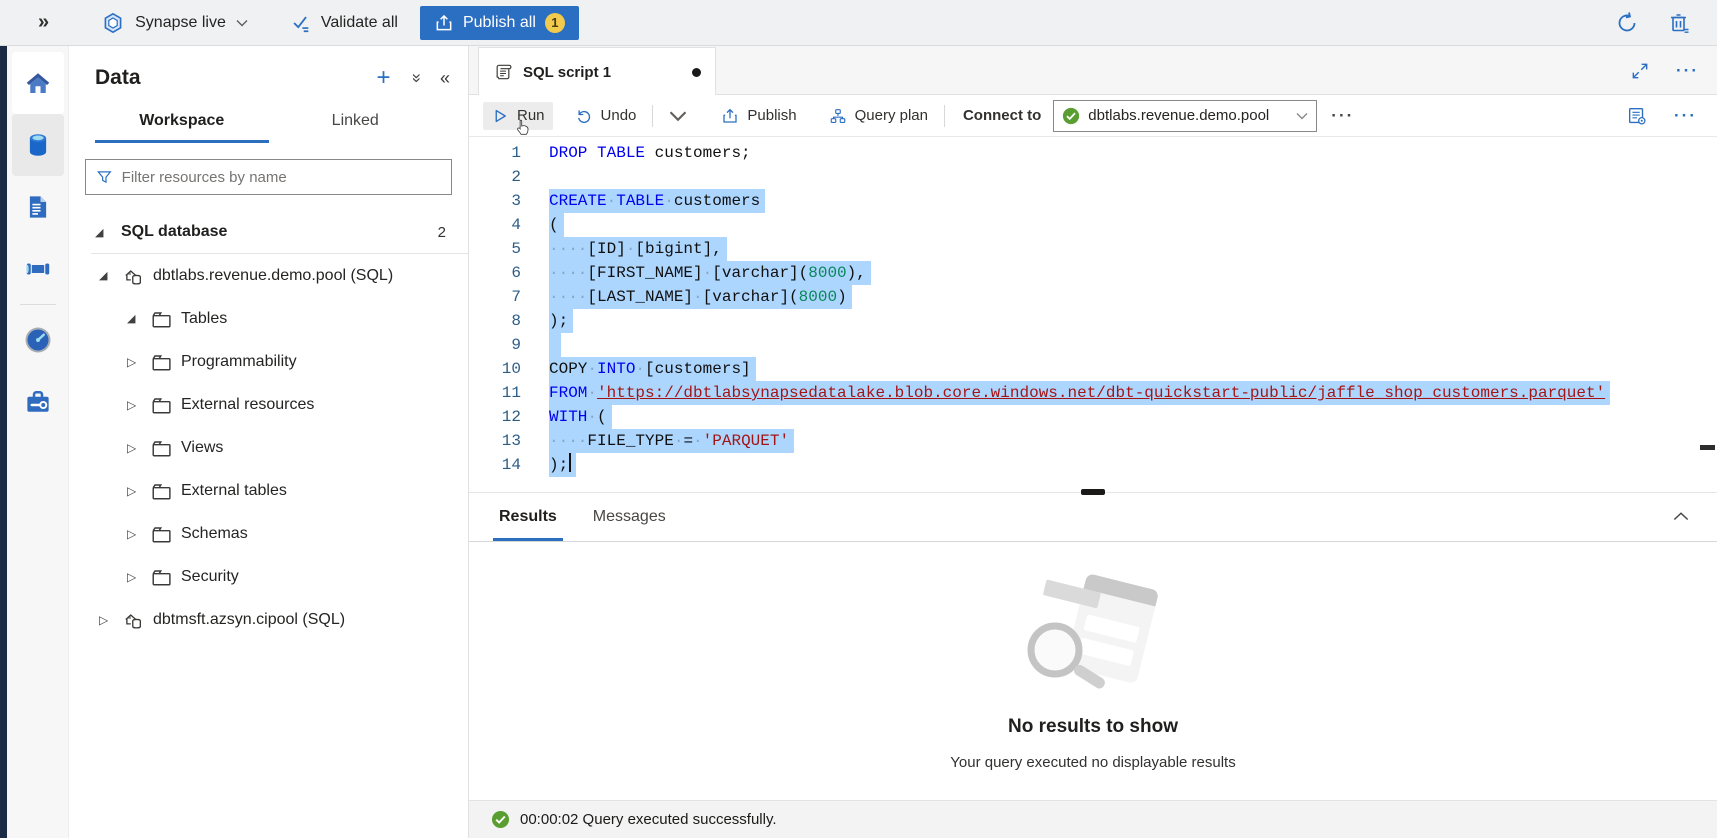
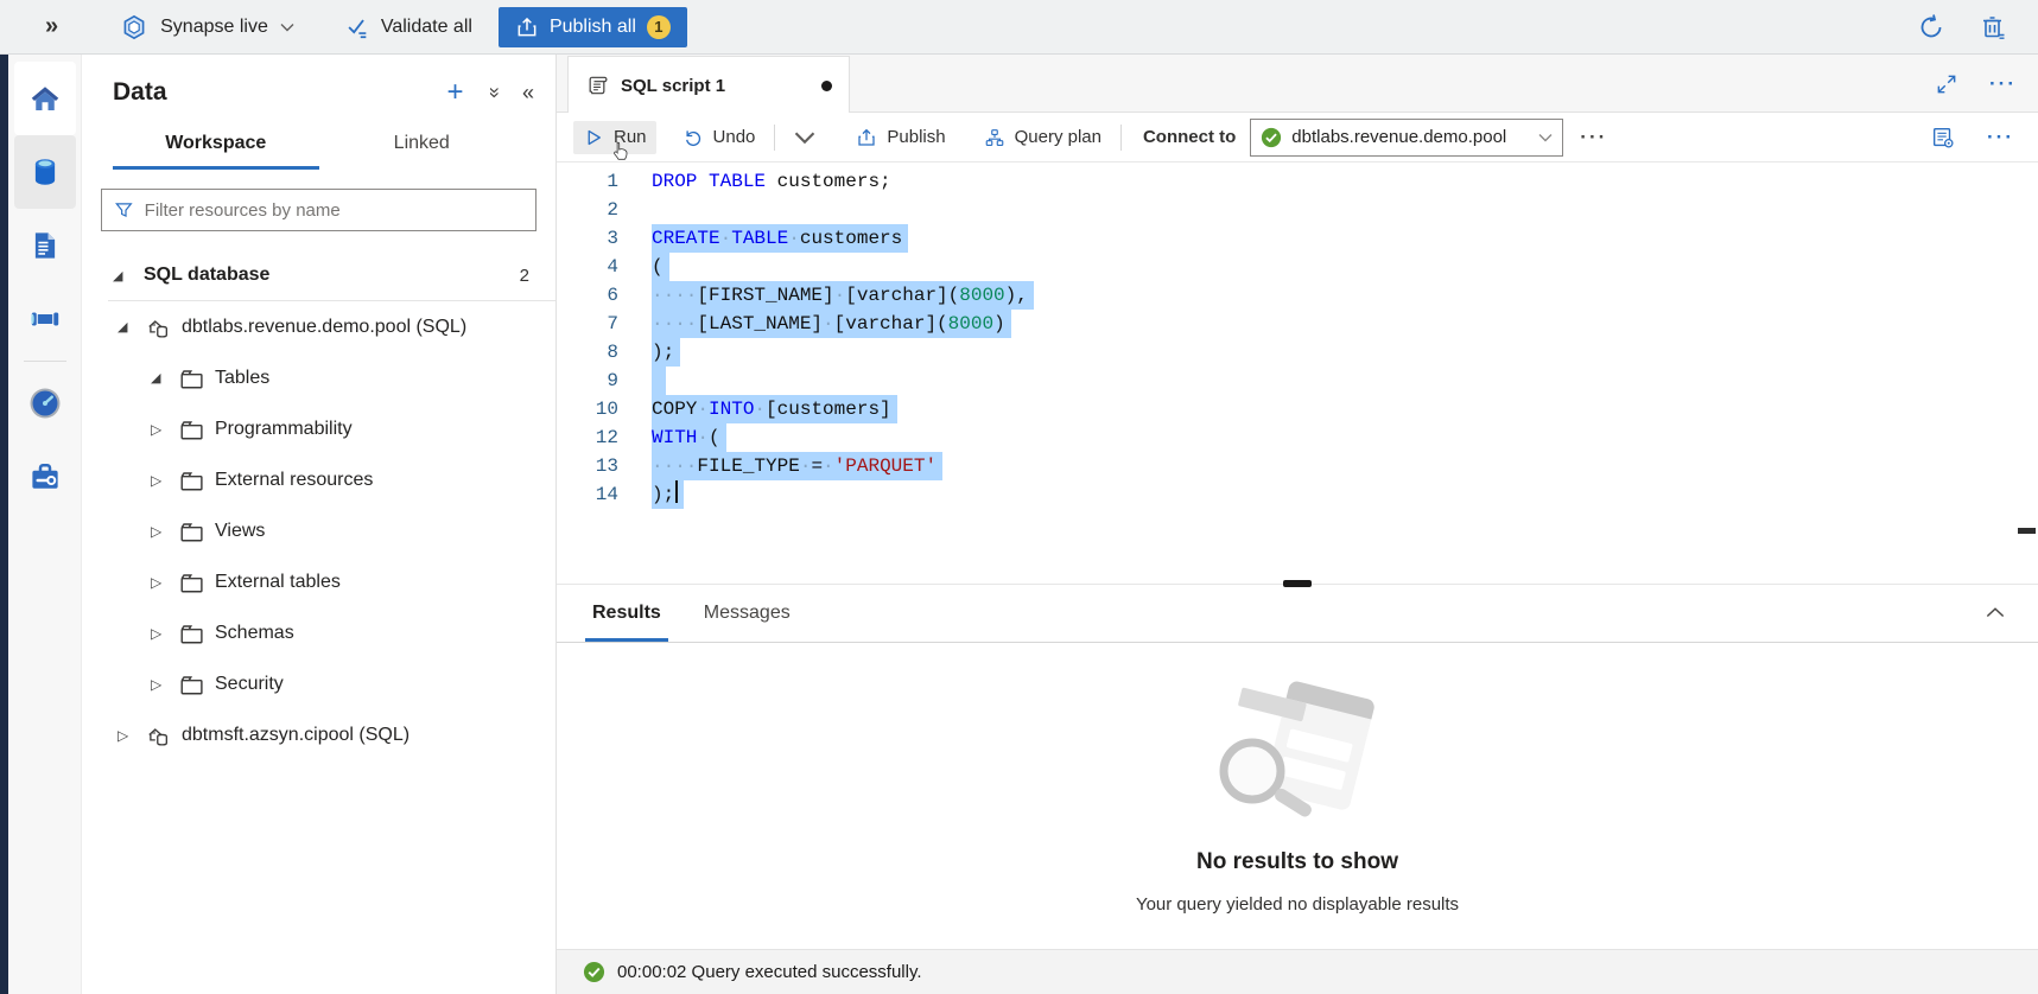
  »
  Synapse live
  Validate all
  Publish all
  1
  Data
  +
  «
  Workspace
  Linked
  Filter resources by name
  SQL database
  2
  dbtlabs.revenue.demo.pool (SQL)
  Tables
  Programmability
  External resources
  Views
  External tables
  Schemas
  Security
  dbtmsft.azsyn.cipool (SQL)
  SQL script 1
  ···
  Run
  Undo
  Publish
  Query plan
  Connect to
  dbtlabs.revenue.demo.pool
  ···
  ···
  1
  DROP TABLE customers;
  2
  3
  CREATE·TABLE·customers
  4
  (
- 5
- ····[ID]·[bigint],
  6
  ····[FIRST_NAME]·[varchar](8000),
  7
  ····[LAST_NAME]·[varchar](8000)
  8
  );
  9
  10
  COPY·INTO·[customers]
- 11
- FROM·'https://dbtlabsynapsedatalake.blob.core.windows.net/dbt-quickstart-public/jaffle_shop_customers.parquet'
  12
  WITH·(
  13
  ····FILE_TYPE·=·'PARQUET'
  14
  );
  Results
  Messages
  No results to show
- Your query executed no displayable results
+ Your query yielded no displayable results
  00:00:02 Query executed successfully.
